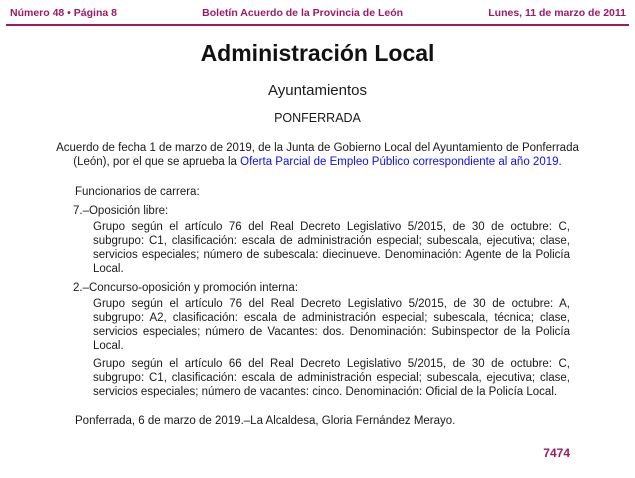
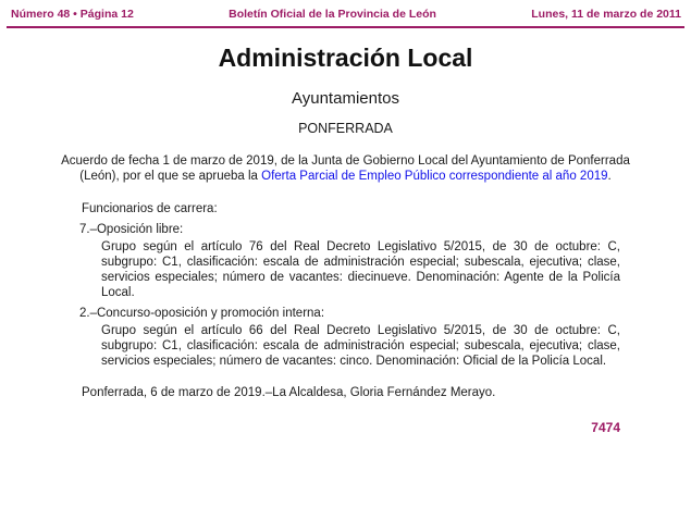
- Número 48 • Página 8
+ Número 48 • Página 12
- Boletín Acuerdo de la Provincia de León
+ Boletín Oficial de la Provincia de León
  Lunes, 11 de marzo de 2011
  Administración Local
  Ayuntamientos
  PONFERRADA
  Acuerdo de fecha 1 de marzo de 2019, de la Junta de Gobierno Local del Ayuntamiento de Ponferrada (León), por el que se aprueba la Oferta Parcial de Empleo Público correspondiente al año 2019.
  Funcionarios de carrera:
  7.–Oposición libre:
- Grupo según el artículo 76 del Real Decreto Legislativo 5/2015, de 30 de octubre: C, subgrupo: C1, clasificación: escala de administración especial; subescala, ejecutiva; clase, servicios especiales; número de subescala: diecinueve. Denominación: Agente de la Policía Local.
+ Grupo según el artículo 76 del Real Decreto Legislativo 5/2015, de 30 de octubre: C, subgrupo: C1, clasificación: escala de administración especial; subescala, ejecutiva; clase, servicios especiales; número de vacantes: diecinueve. Denominación: Agente de la Policía Local.
  2.–Concurso-oposición y promoción interna:
- Grupo según el artículo 76 del Real Decreto Legislativo 5/2015, de 30 de octubre: A, subgrupo: A2, clasificación: escala de administración especial; subescala, técnica; clase, servicios especiales; número de Vacantes: dos. Denominación: Subinspector de la Policía Local.
  Grupo según el artículo 66 del Real Decreto Legislativo 5/2015, de 30 de octubre: C, subgrupo: C1, clasificación: escala de administración especial; subescala, ejecutiva; clase, servicios especiales; número de vacantes: cinco. Denominación: Oficial de la Policía Local.
  Ponferrada, 6 de marzo de 2019.–La Alcaldesa, Gloria Fernández Merayo.
  7474
